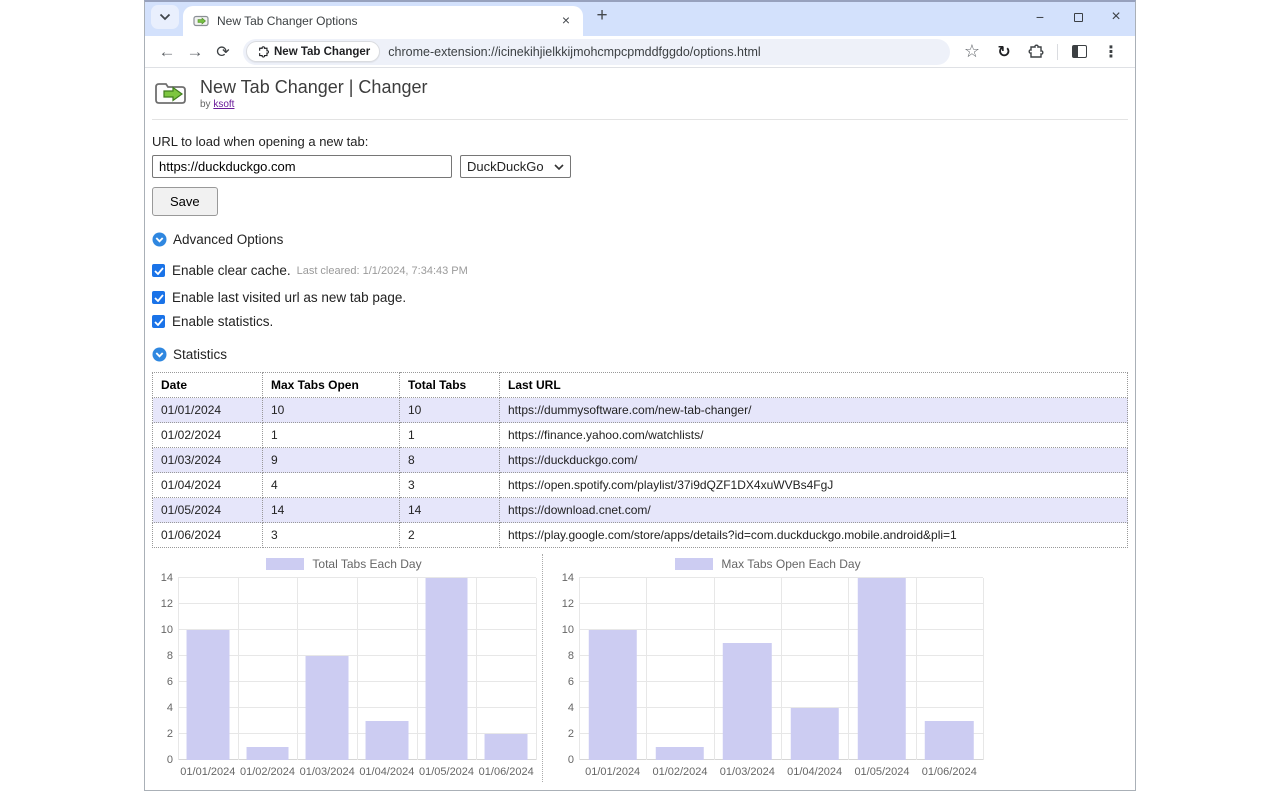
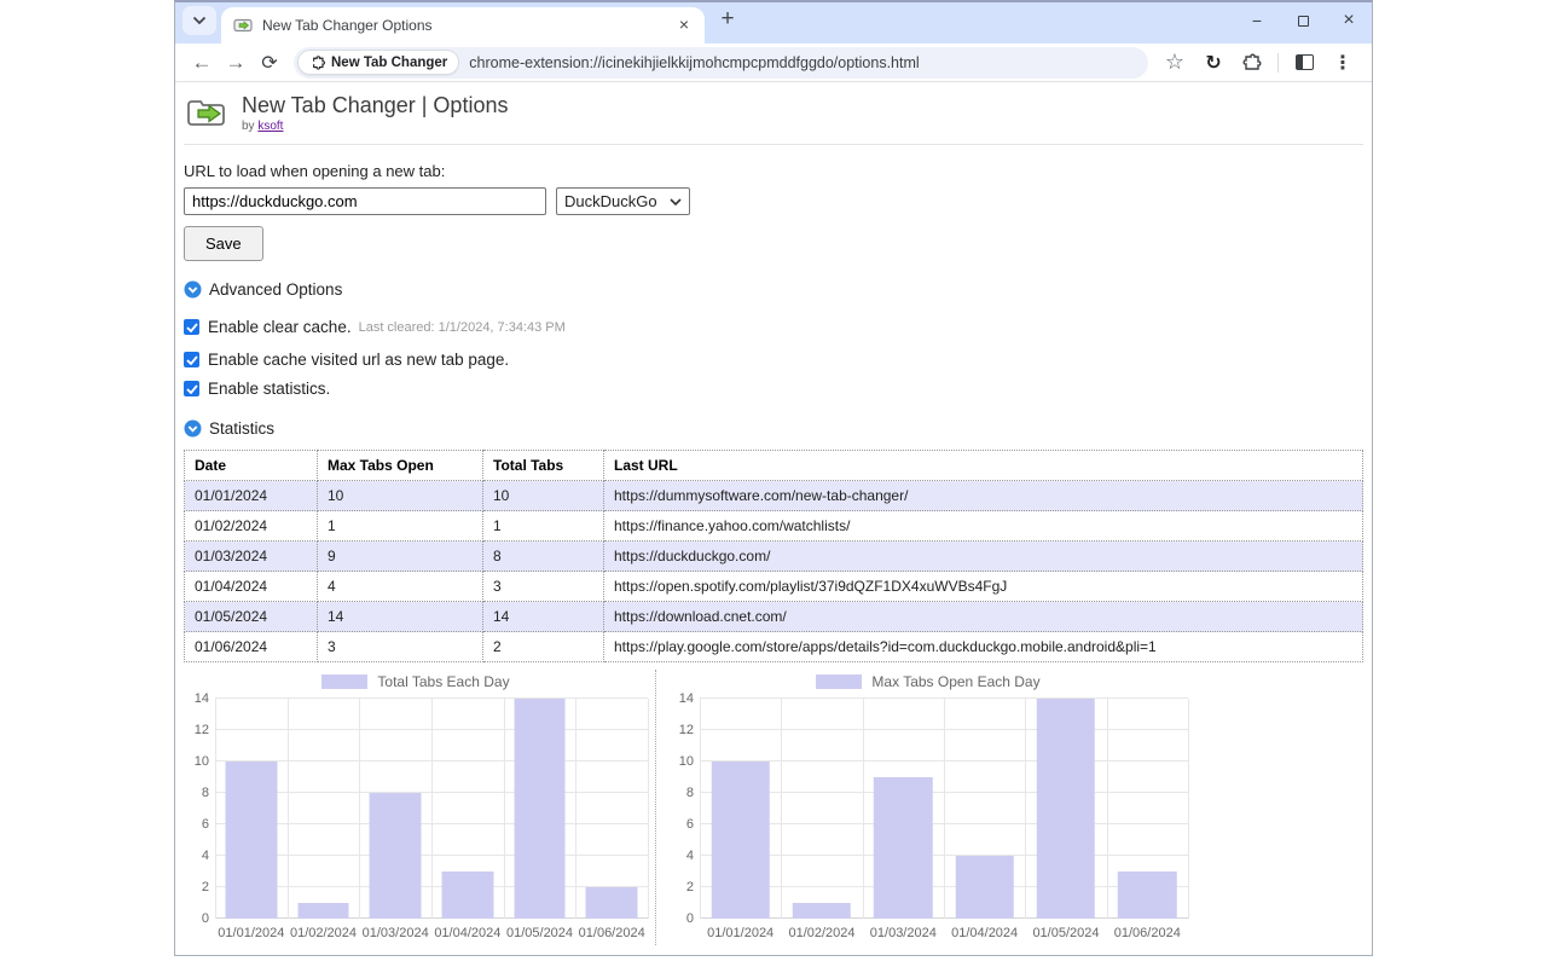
  New Tab Changer Options
  ×
  +
  −
  ×
  ←
  →
  ⟳
  New Tab Changer
  chrome-extension://icinekihjielkkijmohcmpcpmddfggdo/options.html
  ☆
  ↻
  ⋮
- New Tab Changer | Changer
+ New Tab Changer | Options
  by ksoft
  URL to load when opening a new tab:
  https://duckduckgo.com
  DuckDuckGo
  Save
  Advanced Options
  Enable clear cache.
  Last cleared: 1/1/2024, 7:34:43 PM
- Enable last visited url as new tab page.
+ Enable cache visited url as new tab page.
  Enable statistics.
  Statistics
  Date	Max Tabs Open	Total Tabs	Last URL
  01/01/2024	10	10	https://dummysoftware.com/new-tab-changer/
  01/02/2024	1	1	https://finance.yahoo.com/watchlists/
  01/03/2024	9	8	https://duckduckgo.com/
  01/04/2024	4	3	https://open.spotify.com/playlist/37i9dQZF1DX4xuWVBs4FgJ
  01/05/2024	14	14	https://download.cnet.com/
  01/06/2024	3	2	https://play.google.com/store/apps/details?id=com.duckduckgo.mobile.android&pli=1
  Total Tabs Each Day
  0
  2
  4
  6
  8
  10
  12
  14
  01/01/2024
  01/02/2024
  01/03/2024
  01/04/2024
  01/05/2024
  01/06/2024
  Max Tabs Open Each Day
  0
  2
  4
  6
  8
  10
  12
  14
  01/01/2024
  01/02/2024
  01/03/2024
  01/04/2024
  01/05/2024
  01/06/2024
